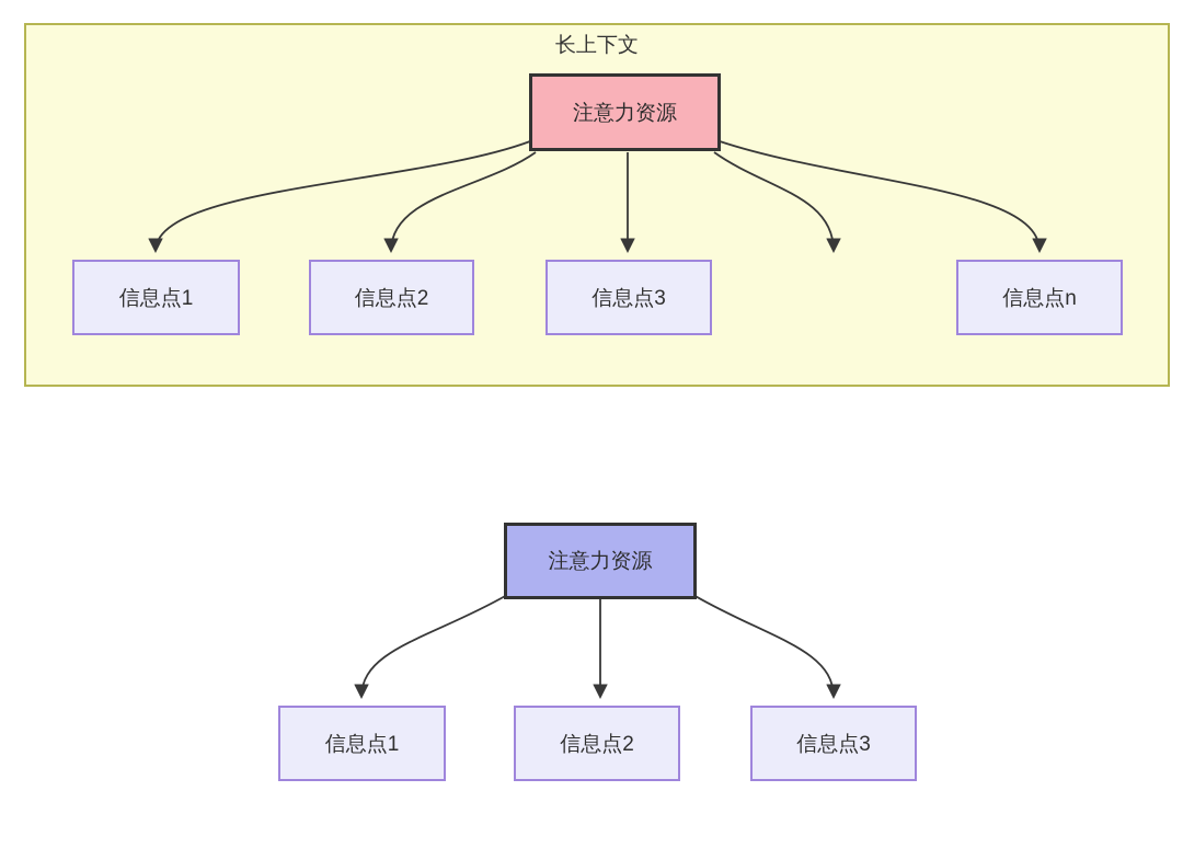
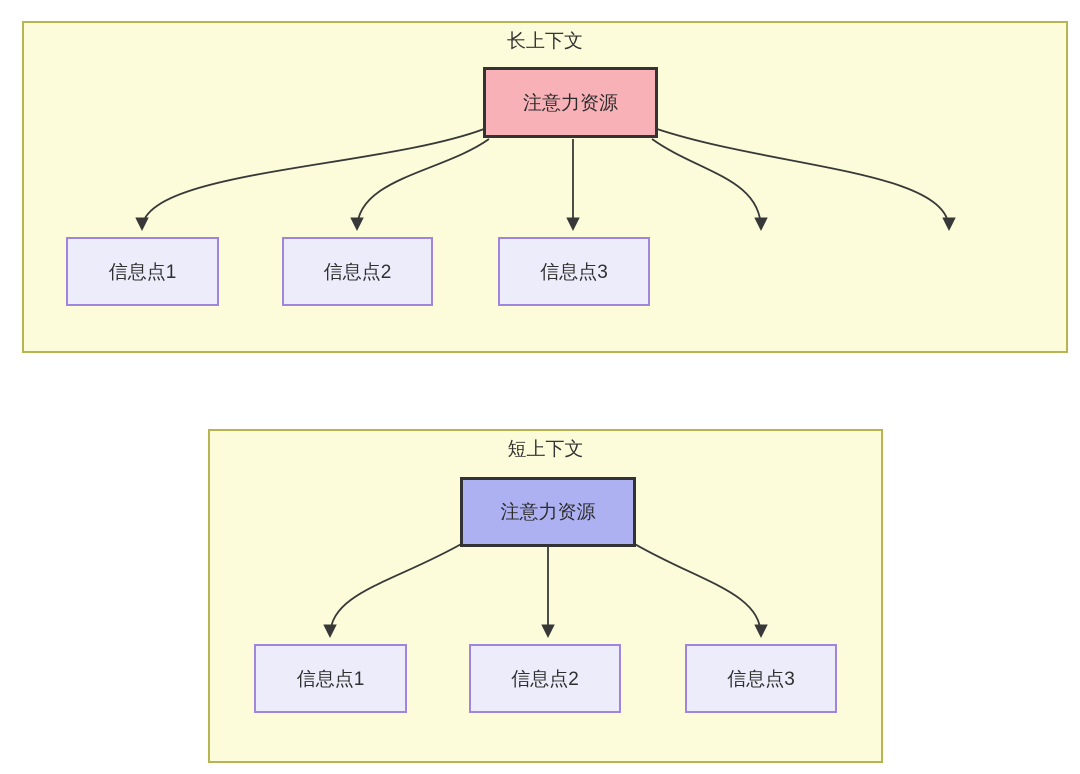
  长上下文
+ 短上下文
  注意力资源
  信息点1
  信息点2
  信息点3
- 信息点n
  注意力资源
  信息点1
  信息点2
  信息点3
